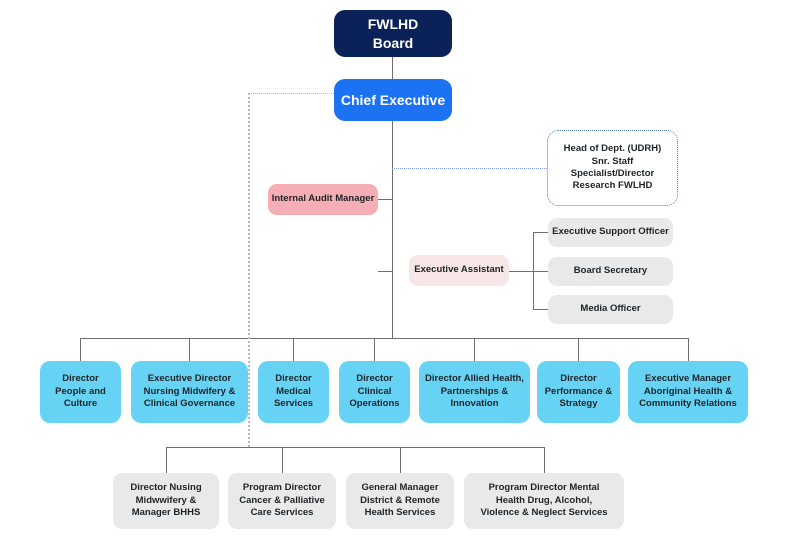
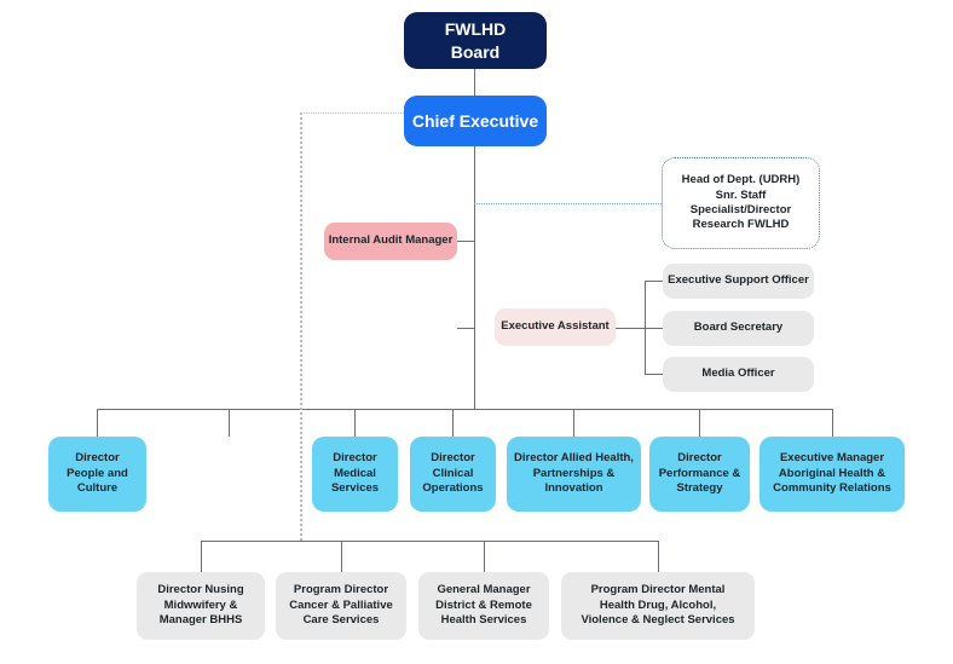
  FWLHD
  Board
  Chief Executive
  Head of Dept. (UDRH)
  Snr. Staff
  Specialist/Director
  Research FWLHD
  Internal Audit Manager
  Executive Assistant
  Executive Support Officer
  Board Secretary
  Media Officer
  Director
  People and
  Culture
- Executive Director
- Nursing Midwifery &
- Clinical Governance
  Director
  Medical
  Services
  Director
  Clinical
  Operations
  Director Allied Health,
  Partnerships &
  Innovation
  Director
  Performance &
  Strategy
  Executive Manager
  Aboriginal Health &
  Community Relations
  Director Nusing
  Midwwifery &
  Manager BHHS
  Program Director
  Cancer & Palliative
  Care Services
  General Manager
  District & Remote
  Health Services
  Program Director Mental
  Health Drug, Alcohol,
  Violence & Neglect Services
